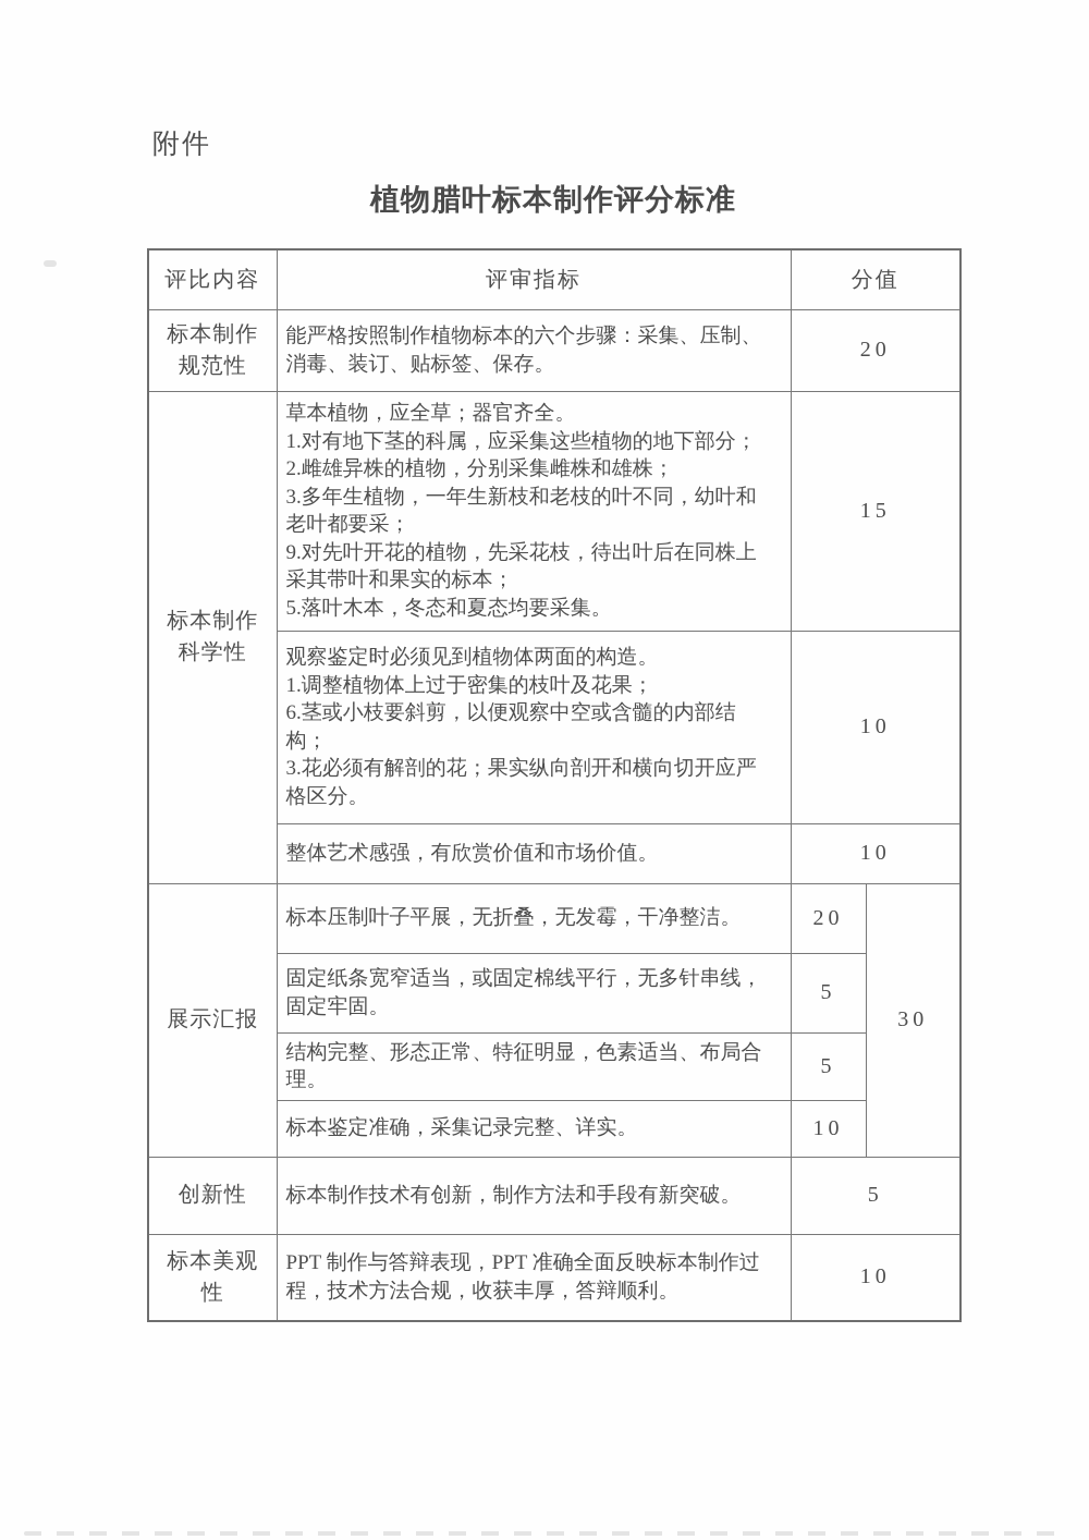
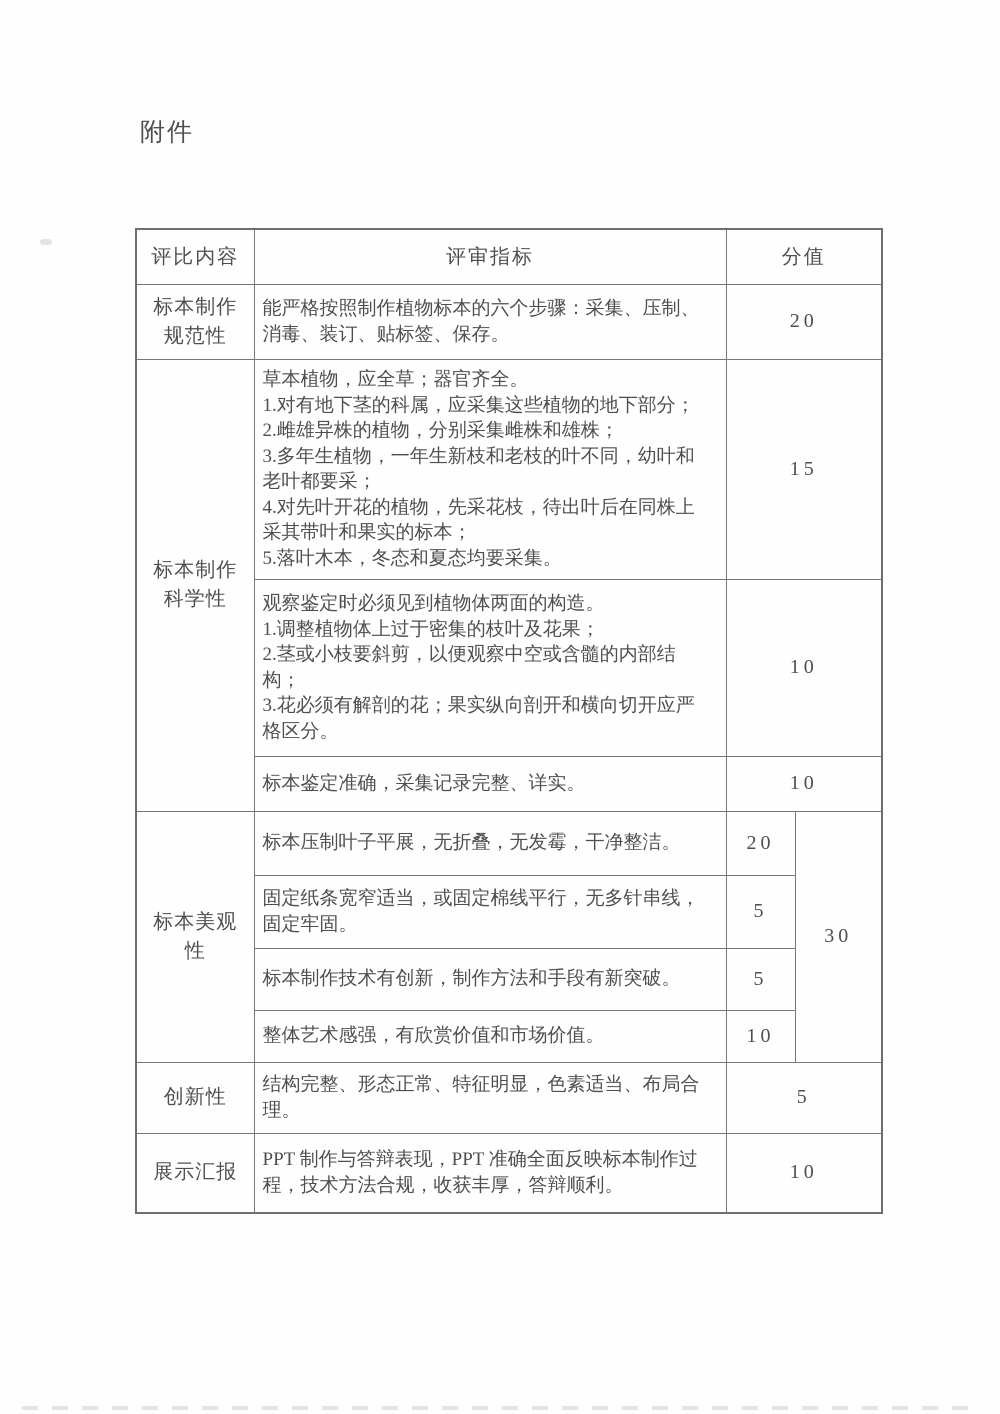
  附件
- 植物腊叶标本制作评分标准
  评比内容	评审指标	分值
  标本制作 规范性	能严格按照制作植物标本的六个步骤：采集、压制、 消毒、装订、贴标签、保存。	20
- 标本制作 科学性	草本植物，应全草；器官齐全。 1.对有地下茎的科属，应采集这些植物的地下部分； 2.雌雄异株的植物，分别采集雌株和雄株； 3.多年生植物，一年生新枝和老枝的叶不同，幼叶和 老叶都要采； 9.对先叶开花的植物，先采花枝，待出叶后在同株上 采其带叶和果实的标本； 5.落叶木本，冬态和夏态均要采集。	15
+ 标本制作 科学性	草本植物，应全草；器官齐全。 1.对有地下茎的科属，应采集这些植物的地下部分； 2.雌雄异株的植物，分别采集雌株和雄株； 3.多年生植物，一年生新枝和老枝的叶不同，幼叶和 老叶都要采； 4.对先叶开花的植物，先采花枝，待出叶后在同株上 采其带叶和果实的标本； 5.落叶木本，冬态和夏态均要采集。	15
- 观察鉴定时必须见到植物体两面的构造。 1.调整植物体上过于密集的枝叶及花果； 6.茎或小枝要斜剪，以便观察中空或含髓的内部结 构； 3.花必须有解剖的花；果实纵向剖开和横向切开应严 格区分。	10
+ 观察鉴定时必须见到植物体两面的构造。 1.调整植物体上过于密集的枝叶及花果； 2.茎或小枝要斜剪，以便观察中空或含髓的内部结 构； 3.花必须有解剖的花；果实纵向剖开和横向切开应严 格区分。	10
- 整体艺术感强，有欣赏价值和市场价值。	10
+ 标本鉴定准确，采集记录完整、详实。	10
- 展示汇报	标本压制叶子平展，无折叠，无发霉，干净整洁。	20	30
+ 标本美观 性	标本压制叶子平展，无折叠，无发霉，干净整洁。	20	30
  固定纸条宽窄适当，或固定棉线平行，无多针串线， 固定牢固。	5
- 结构完整、形态正常、特征明显，色素适当、布局合 理。	5
+ 标本制作技术有创新，制作方法和手段有新突破。	5
- 标本鉴定准确，采集记录完整、详实。	10
+ 整体艺术感强，有欣赏价值和市场价值。	10
- 创新性	标本制作技术有创新，制作方法和手段有新突破。	5
+ 创新性	结构完整、形态正常、特征明显，色素适当、布局合 理。	5
- 标本美观 性	PPT 制作与答辩表现，PPT 准确全面反映标本制作过 程，技术方法合规，收获丰厚，答辩顺利。	10
+ 展示汇报	PPT 制作与答辩表现，PPT 准确全面反映标本制作过 程，技术方法合规，收获丰厚，答辩顺利。	10
